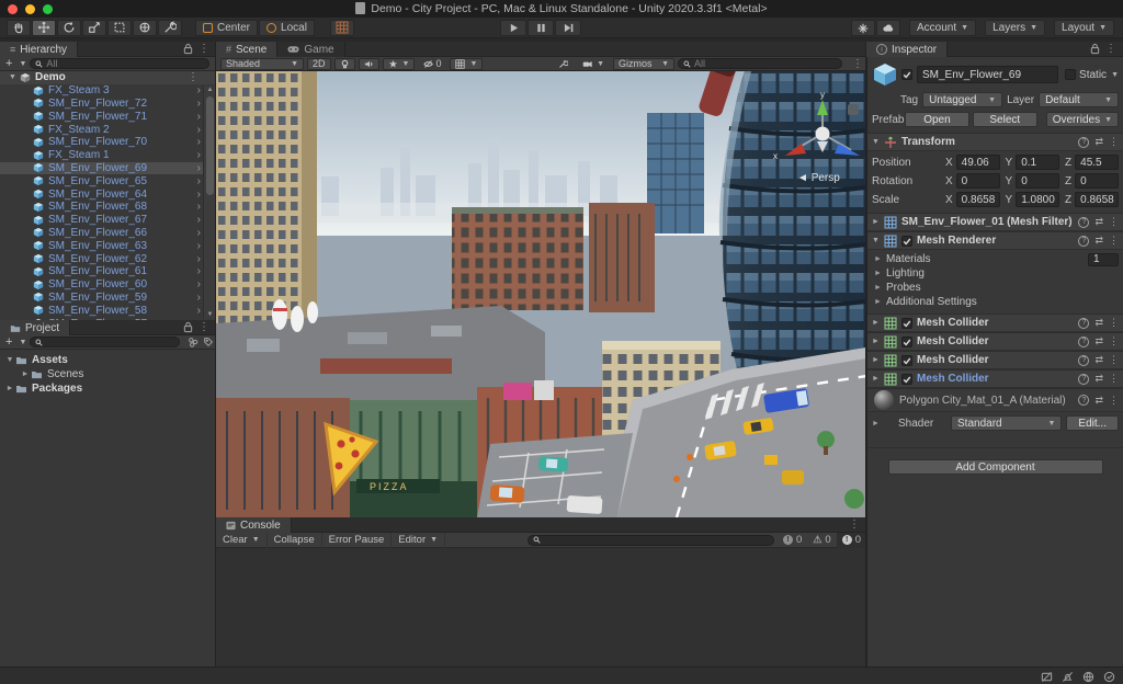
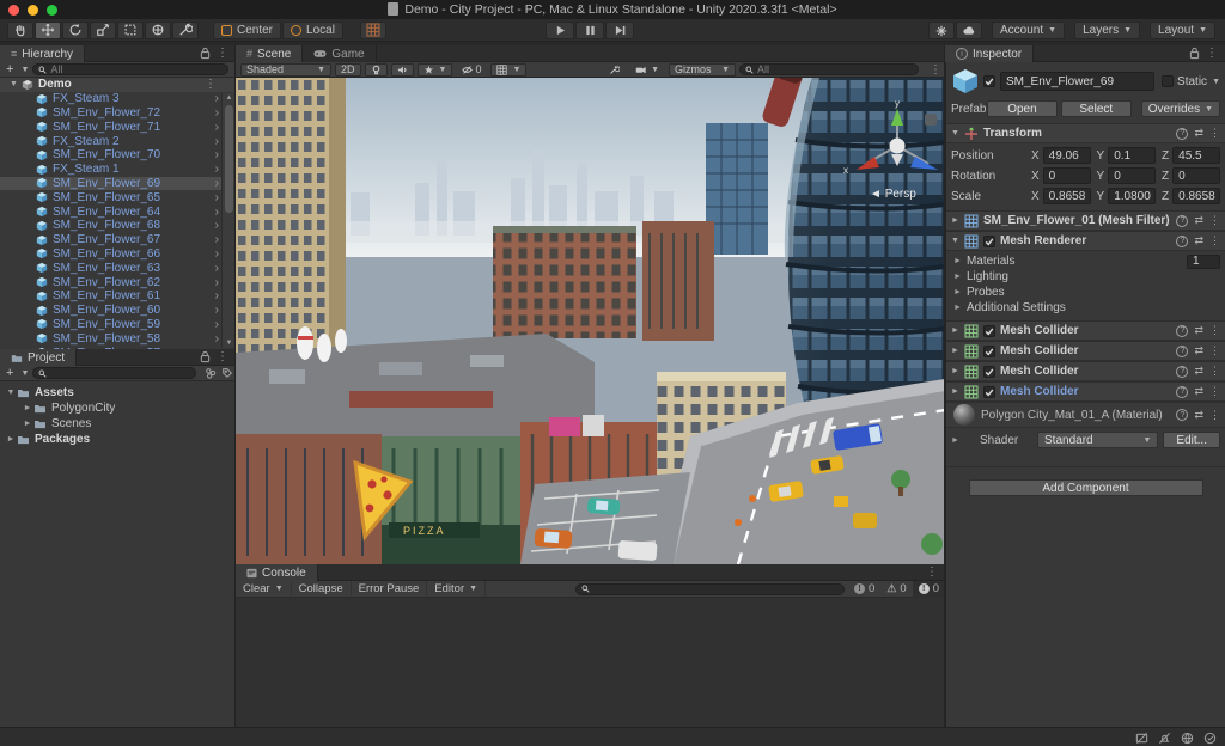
  Demo - City Project - PC, Mac & Linux Standalone - Unity 2020.3.3f1 <Metal>
  Center
  Local
  Account
  Layers
  Layout
  ≡
  Hierarchy
  ⋮
  +
  All
  Demo
  ⋮
  FX_Steam 3
  ›
  SM_Env_Flower_72
  ›
  SM_Env_Flower_71
  ›
  FX_Steam 2
  ›
  SM_Env_Flower_70
  ›
  FX_Steam 1
  ›
  SM_Env_Flower_69
  ›
  SM_Env_Flower_65
  ›
  SM_Env_Flower_64
  ›
  SM_Env_Flower_68
  ›
  SM_Env_Flower_67
  ›
  SM_Env_Flower_66
  ›
  SM_Env_Flower_63
  ›
  SM_Env_Flower_62
  ›
  SM_Env_Flower_61
  ›
  SM_Env_Flower_60
  ›
  SM_Env_Flower_59
  ›
  SM_Env_Flower_58
  ›
  Project
  ⋮
  +
  Assets
+ PolygonCity
  Scenes
  Packages
  #
  Scene
  Game
  Shaded
  2D
  0
  Gizmos
  All
  ⋮
  PIZZA
  y
  x
  ◄ Persp
  Console
  ⋮
  Clear
  Collapse
  Error Pause
  Editor
  0
  ⚠
  0
  0
  Inspector
  ⋮
  SM_Env_Flower_69
  Static
- Tag
- Untagged
- Layer
- Default
  Prefab
  Open
  Select
  Overrides
  Transform
  ⇄
  ⋮
  Position
  X
  49.06
  Y
  0.1
  Z
  45.5
  Rotation
  X
  0
  Y
  0
  Z
  0
  Scale
  X
  0.8658
  Y
  1.0800
  Z
  0.8658
  SM_Env_Flower_01 (Mesh Filter)
  ⇄
  ⋮
  Mesh Renderer
  ⇄
  ⋮
  Materials
  1
  Lighting
  Probes
  Additional Settings
  Mesh Collider
  ⇄
  ⋮
  Mesh Collider
  ⇄
  ⋮
  Mesh Collider
  ⇄
  ⋮
  Mesh Collider
  ⇄
  ⋮
  Polygon City_Mat_01_A (Material)
  ⇄
  ⋮
  Shader
  Standard
  Edit...
  Add Component
